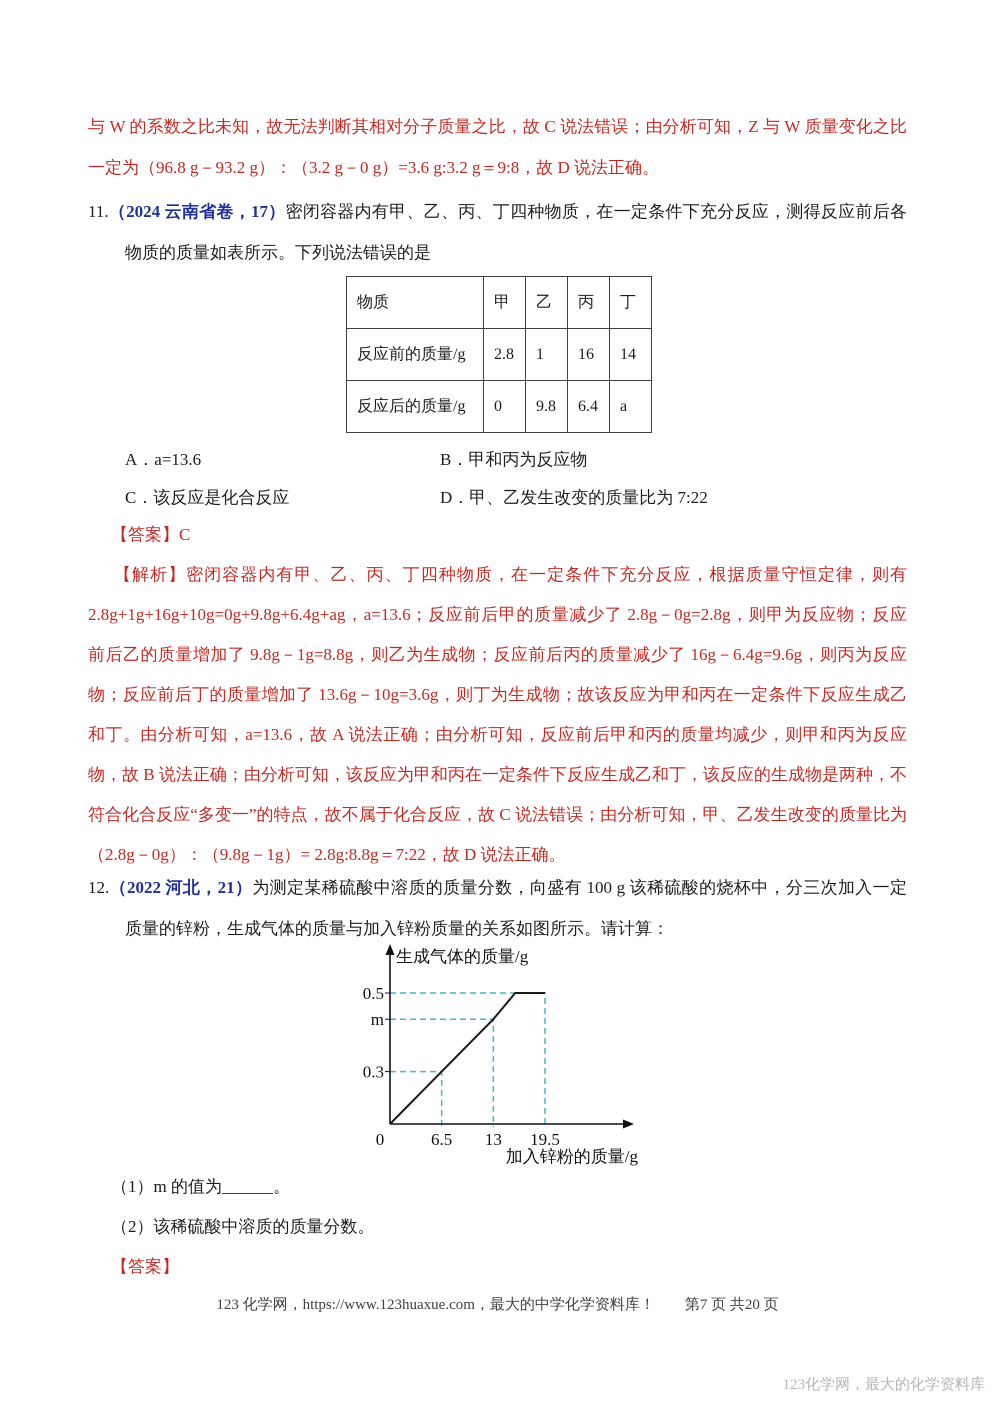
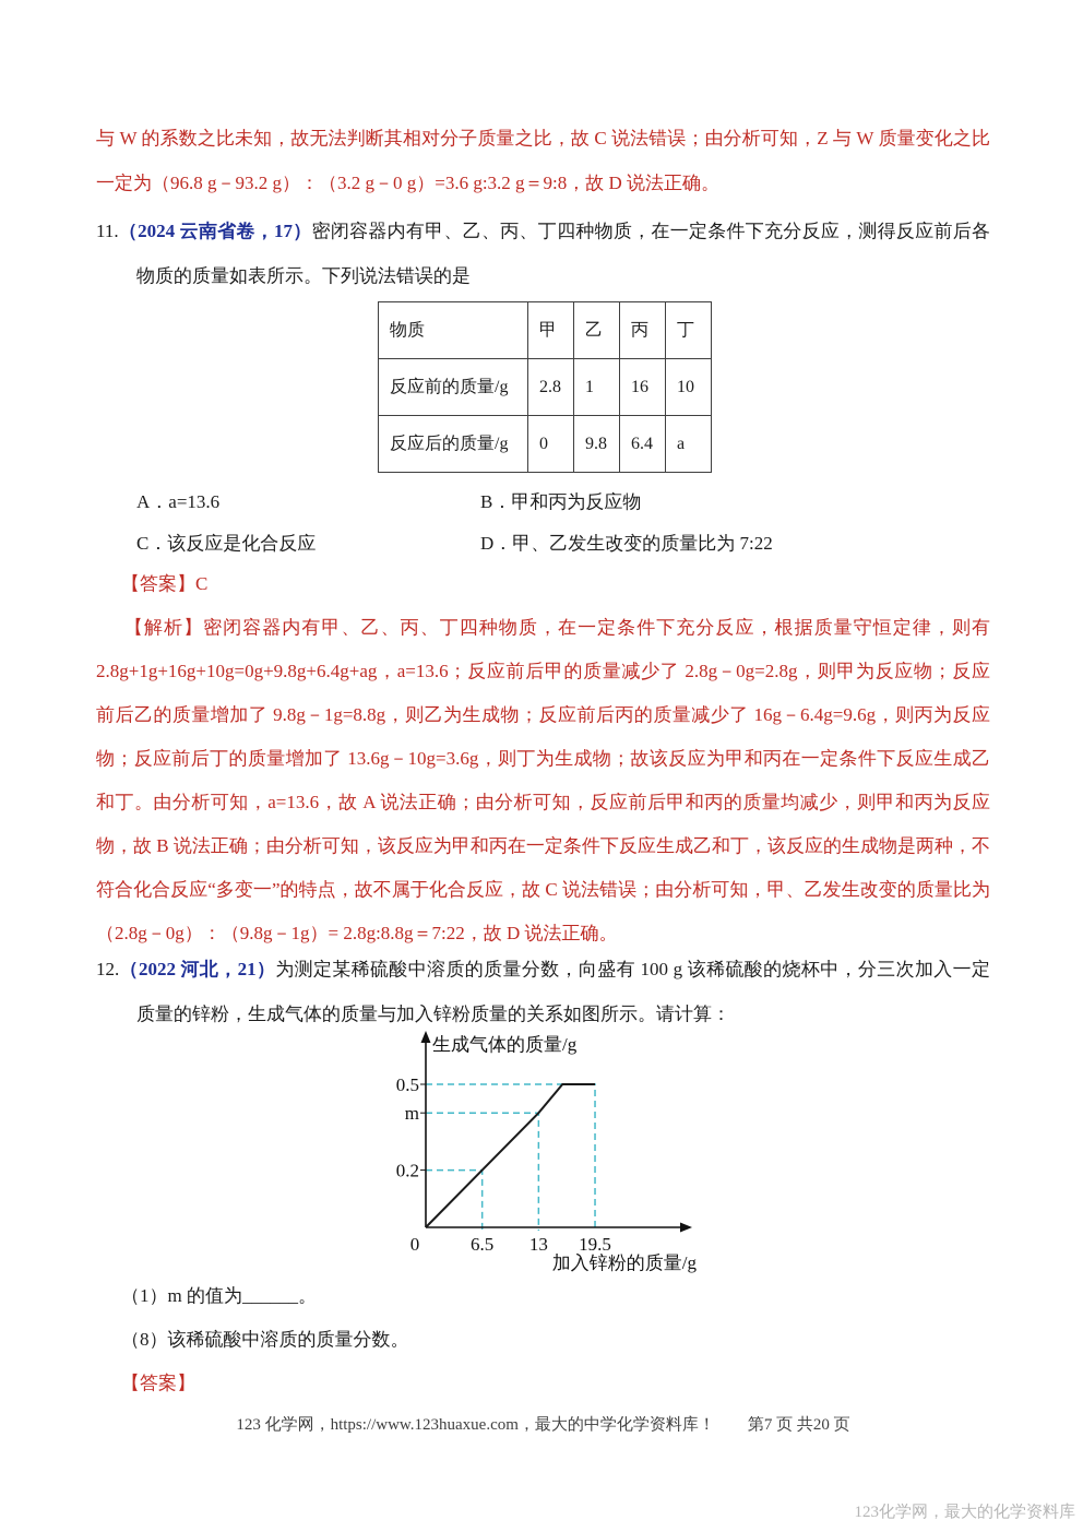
  与 W 的系数之比未知，故无法判断其相对分子质量之比，故 C 说法错误；由分析可知，Z 与 W 质量变化之比一定为（96.8 g－93.2 g）：（3.2 g－0 g）=3.6 g:3.2 g＝9:8，故 D 说法正确。
  11.（2024 云南省卷，17）密闭容器内有甲、乙、丙、丁四种物质，在一定条件下充分反应，测得反应前后各物质的质量如表所示。下列说法错误的是
  物质	甲	乙	丙	丁
- 反应前的质量/g	2.8	1	16	14
+ 反应前的质量/g	2.8	1	16	10
  反应后的质量/g	0	9.8	6.4	a
  A．a=13.6
  B．甲和丙为反应物
  C．该反应是化合反应
  D．甲、乙发生改变的质量比为 7:22
  【答案】C
  【解析】密闭容器内有甲、乙、丙、丁四种物质，在一定条件下充分反应，根据质量守恒定律，则有 2.8g+1g+16g+10g=0g+9.8g+6.4g+ag，a=13.6；反应前后甲的质量减少了 2.8g－0g=2.8g，则甲为反应物；反应前后乙的质量增加了 9.8g－1g=8.8g，则乙为生成物；反应前后丙的质量减少了 16g－6.4g=9.6g，则丙为反应物；反应前后丁的质量增加了 13.6g－10g=3.6g，则丁为生成物；故该反应为甲和丙在一定条件下反应生成乙和丁。由分析可知，a=13.6，故 A 说法正确；由分析可知，反应前后甲和丙的质量均减少，则甲和丙为反应物，故 B 说法正确；由分析可知，该反应为甲和丙在一定条件下反应生成乙和丁，该反应的生成物是两种，不符合化合反应“多变一”的特点，故不属于化合反应，故 C 说法错误；由分析可知，甲、乙发生改变的质量比为（2.8g－0g）：（9.8g－1g）= 2.8g:8.8g＝7:22，故 D 说法正确。
  12.（2022 河北，21）为测定某稀硫酸中溶质的质量分数，向盛有 100 g 该稀硫酸的烧杯中，分三次加入一定质量的锌粉，生成气体的质量与加入锌粉质量的关系如图所示。请计算：
  生成气体的质量/g
  加入锌粉的质量/g
  0.5
  m
- 0.3
+ 0.2
  0
  6.5
  13
  19.5
  （1）m 的值为______。
- （2）该稀硫酸中溶质的质量分数。
+ （8）该稀硫酸中溶质的质量分数。
  【答案】
  123 化学网，https://www.123huaxue.com，最大的中学化学资料库！ 第7 页 共20 页
  123化学网，最大的化学资料库
